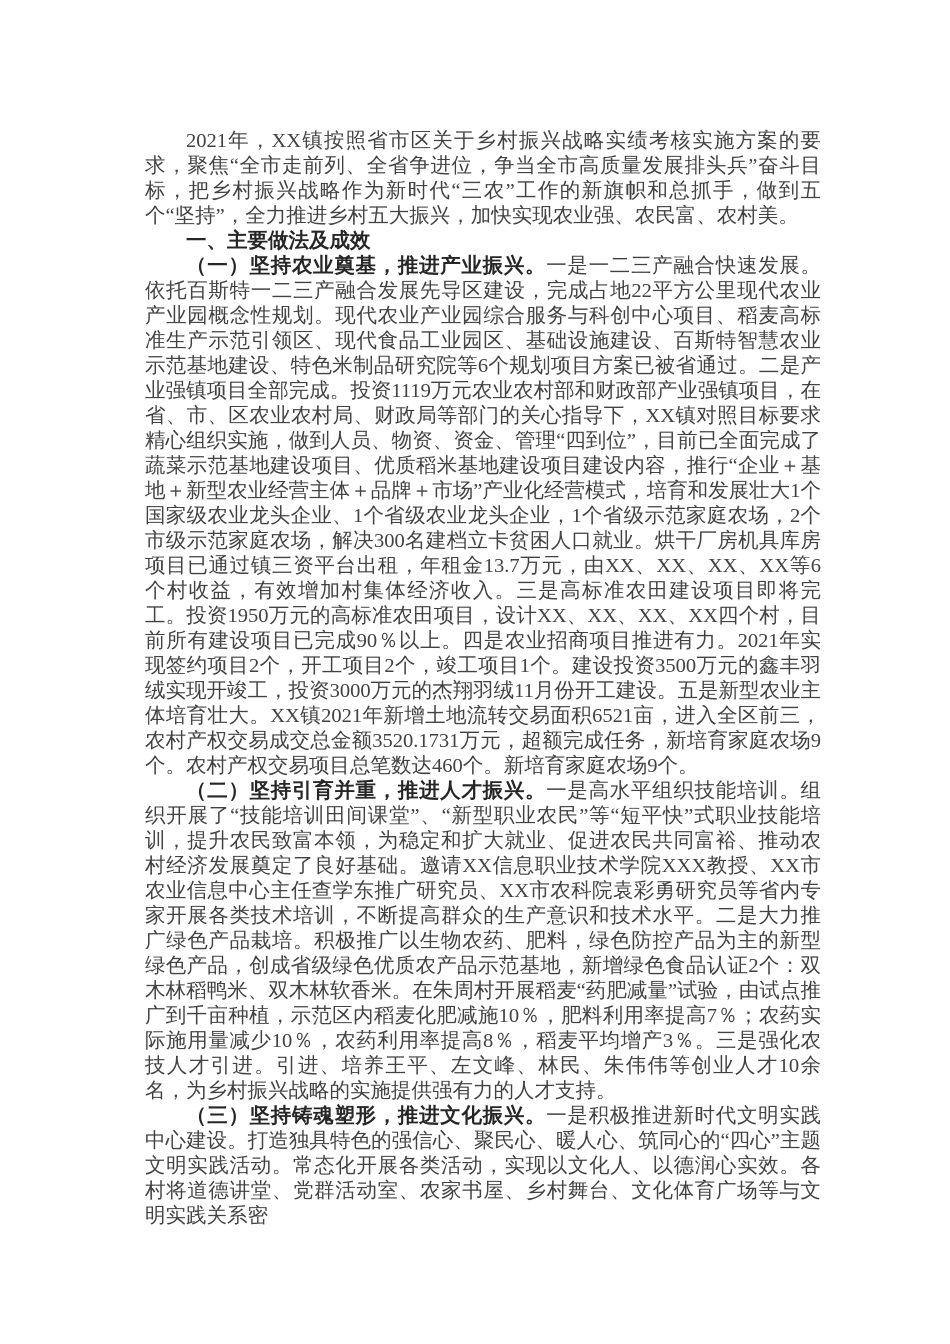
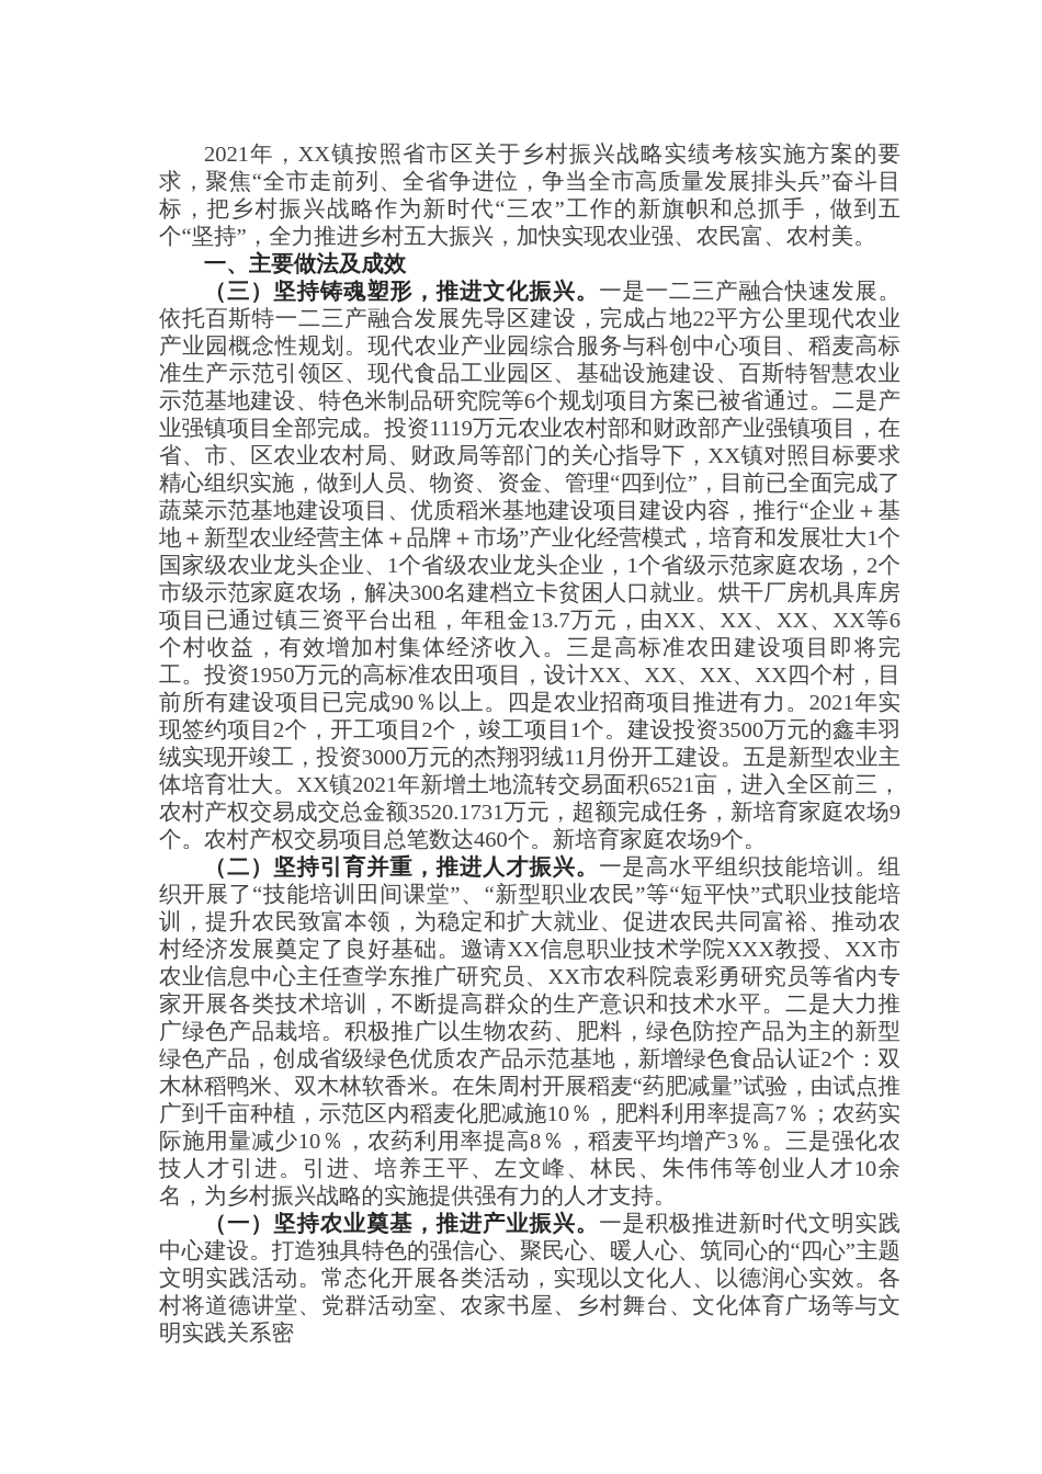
  2021年，XX镇按照省市区关于乡村振兴战略实绩考核实施方案的要求，聚焦“全市走前列、全省争进位，争当全市高质量发展排头兵”奋斗目标，把乡村振兴战略作为新时代“三农”工作的新旗帜和总抓手，做到五个“坚持”，全力推进乡村五大振兴，加快实现农业强、农民富、农村美。
  一、主要做法及成效
- （一）坚持农业奠基，推进产业振兴。一是一二三产融合快速发展。依托百斯特一二三产融合发展先导区建设，完成占地22平方公里现代农业产业园概念性规划。现代农业产业园综合服务与科创中心项目、稻麦高标准生产示范引领区、现代食品工业园区、基础设施建设、百斯特智慧农业示范基地建设、特色米制品研究院等6个规划项目方案已被省通过。二是产业强镇项目全部完成。投资1119万元农业农村部和财政部产业强镇项目，在省、市、区农业农村局、财政局等部门的关心指导下，XX镇对照目标要求精心组织实施，做到人员、物资、资金、管理“四到位”，目前已全面完成了蔬菜示范基地建设项目、优质稻米基地建设项目建设内容，推行“企业＋基地＋新型农业经营主体＋品牌＋市场”产业化经营模式，培育和发展壮大1个国家级农业龙头企业、1个省级农业龙头企业，1个省级示范家庭农场，2个市级示范家庭农场，解决300名建档立卡贫困人口就业。烘干厂房机具库房项目已通过镇三资平台出租，年租金13.7万元，由XX、XX、XX、XX等6个村收益，有效增加村集体经济收入。三是高标准农田建设项目即将完工。投资1950万元的高标准农田项目，设计XX、XX、XX、XX四个村，目前所有建设项目已完成90％以上。四是农业招商项目推进有力。2021年实现签约项目2个，开工项目2个，竣工项目1个。建设投资3500万元的鑫丰羽绒实现开竣工，投资3000万元的杰翔羽绒11月份开工建设。五是新型农业主体培育壮大。XX镇2021年新增土地流转交易面积6521亩，进入全区前三，农村产权交易成交总金额3520.1731万元，超额完成任务，新培育家庭农场9个。农村产权交易项目总笔数达460个。新培育家庭农场9个。
+ （三）坚持铸魂塑形，推进文化振兴。一是一二三产融合快速发展。依托百斯特一二三产融合发展先导区建设，完成占地22平方公里现代农业产业园概念性规划。现代农业产业园综合服务与科创中心项目、稻麦高标准生产示范引领区、现代食品工业园区、基础设施建设、百斯特智慧农业示范基地建设、特色米制品研究院等6个规划项目方案已被省通过。二是产业强镇项目全部完成。投资1119万元农业农村部和财政部产业强镇项目，在省、市、区农业农村局、财政局等部门的关心指导下，XX镇对照目标要求精心组织实施，做到人员、物资、资金、管理“四到位”，目前已全面完成了蔬菜示范基地建设项目、优质稻米基地建设项目建设内容，推行“企业＋基地＋新型农业经营主体＋品牌＋市场”产业化经营模式，培育和发展壮大1个国家级农业龙头企业、1个省级农业龙头企业，1个省级示范家庭农场，2个市级示范家庭农场，解决300名建档立卡贫困人口就业。烘干厂房机具库房项目已通过镇三资平台出租，年租金13.7万元，由XX、XX、XX、XX等6个村收益，有效增加村集体经济收入。三是高标准农田建设项目即将完工。投资1950万元的高标准农田项目，设计XX、XX、XX、XX四个村，目前所有建设项目已完成90％以上。四是农业招商项目推进有力。2021年实现签约项目2个，开工项目2个，竣工项目1个。建设投资3500万元的鑫丰羽绒实现开竣工，投资3000万元的杰翔羽绒11月份开工建设。五是新型农业主体培育壮大。XX镇2021年新增土地流转交易面积6521亩，进入全区前三，农村产权交易成交总金额3520.1731万元，超额完成任务，新培育家庭农场9个。农村产权交易项目总笔数达460个。新培育家庭农场9个。
  （二）坚持引育并重，推进人才振兴。一是高水平组织技能培训。组织开展了“技能培训田间课堂”、“新型职业农民”等“短平快”式职业技能培训，提升农民致富本领，为稳定和扩大就业、促进农民共同富裕、推动农村经济发展奠定了良好基础。邀请XX信息职业技术学院XXX教授、XX市农业信息中心主任查学东推广研究员、XX市农科院袁彩勇研究员等省内专家开展各类技术培训，不断提高群众的生产意识和技术水平。二是大力推广绿色产品栽培。积极推广以生物农药、肥料，绿色防控产品为主的新型绿色产品，创成省级绿色优质农产品示范基地，新增绿色食品认证2个：双木林稻鸭米、双木林软香米。在朱周村开展稻麦“药肥减量”试验，由试点推广到千亩种植，示范区内稻麦化肥减施10％，肥料利用率提高7％；农药实际施用量减少10％，农药利用率提高8％，稻麦平均增产3％。三是强化农技人才引进。引进、培养王平、左文峰、林民、朱伟伟等创业人才10余名，为乡村振兴战略的实施提供强有力的人才支持。
- （三）坚持铸魂塑形，推进文化振兴。一是积极推进新时代文明实践中心建设。打造独具特色的强信心、聚民心、暖人心、筑同心的“四心”主题文明实践活动。常态化开展各类活动，实现以文化人、以德润心实效。各村将道德讲堂、党群活动室、农家书屋、乡村舞台、文化体育广场等与文明实践关系密
+ （一）坚持农业奠基，推进产业振兴。一是积极推进新时代文明实践中心建设。打造独具特色的强信心、聚民心、暖人心、筑同心的“四心”主题文明实践活动。常态化开展各类活动，实现以文化人、以德润心实效。各村将道德讲堂、党群活动室、农家书屋、乡村舞台、文化体育广场等与文明实践关系密
